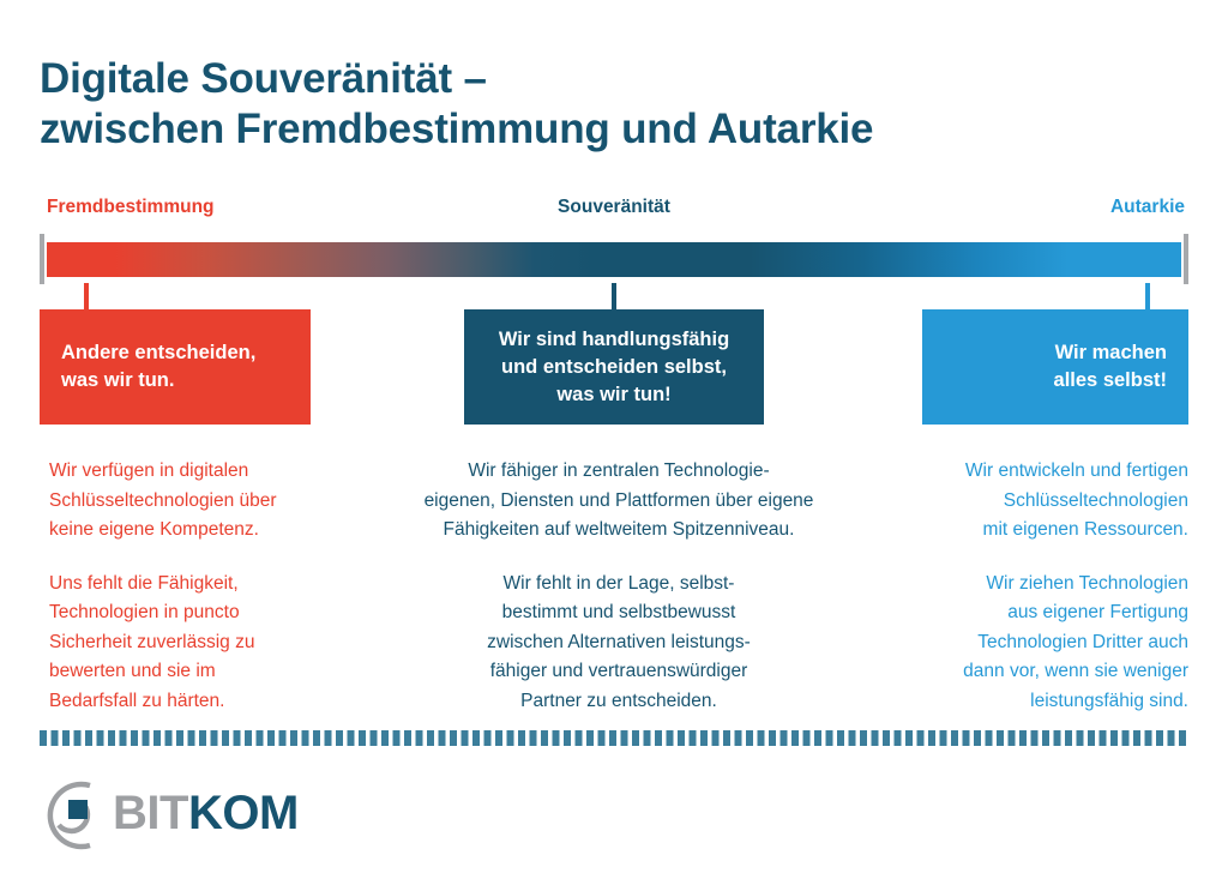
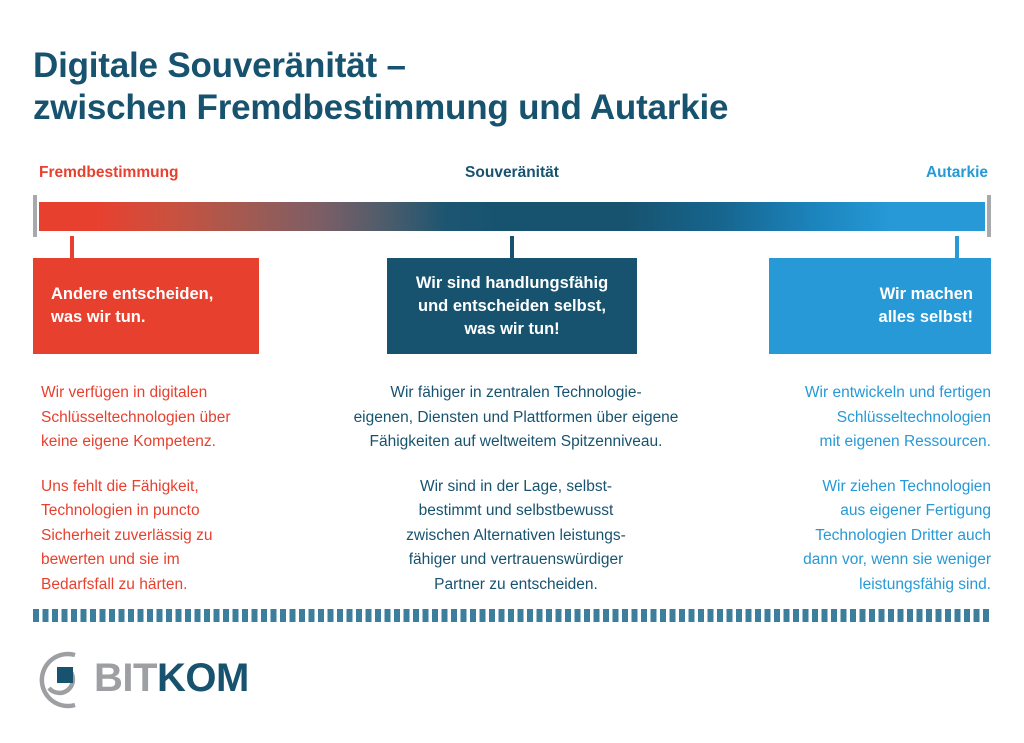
  Digitale Souveränität –
  zwischen Fremdbestimmung und Autarkie
  Fremdbestimmung
  Souveränität
  Autarkie
  Andere entscheiden,
  was wir tun.
  Wir sind handlungsfähig
  und entscheiden selbst,
  was wir tun!
  Wir machen
  alles selbst!
  Wir verfügen in digitalen
  Schlüsseltechnologien über
  keine eigene Kompetenz.
  Uns fehlt die Fähigkeit,
  Technologien in puncto
  Sicherheit zuverlässig zu
  bewerten und sie im
  Bedarfsfall zu härten.
  Wir fähiger in zentralen Technologie-
  eigenen, Diensten und Plattformen über eigene
  Fähigkeiten auf weltweitem Spitzenniveau.
- Wir fehlt in der Lage, selbst-
+ Wir sind in der Lage, selbst-
  bestimmt und selbstbewusst
  zwischen Alternativen leistungs-
  fähiger und vertrauenswürdiger
  Partner zu entscheiden.
  Wir entwickeln und fertigen
  Schlüsseltechnologien
  mit eigenen Ressourcen.
  Wir ziehen Technologien
  aus eigener Fertigung
  Technologien Dritter auch
  dann vor, wenn sie weniger
  leistungsfähig sind.
  BITKOM
